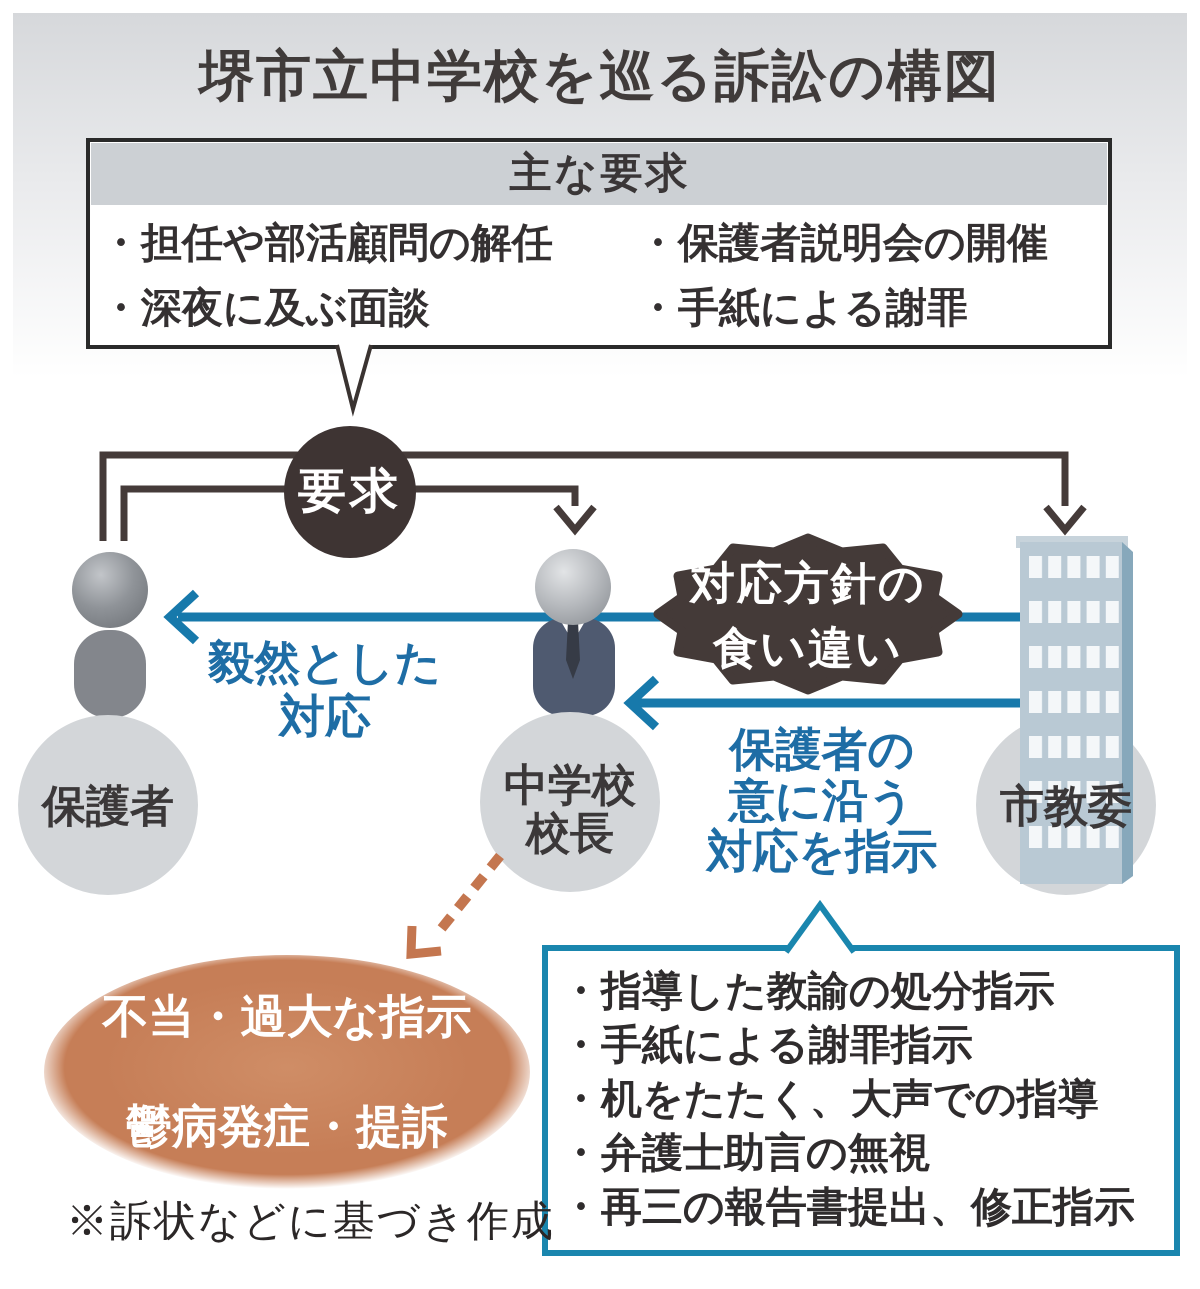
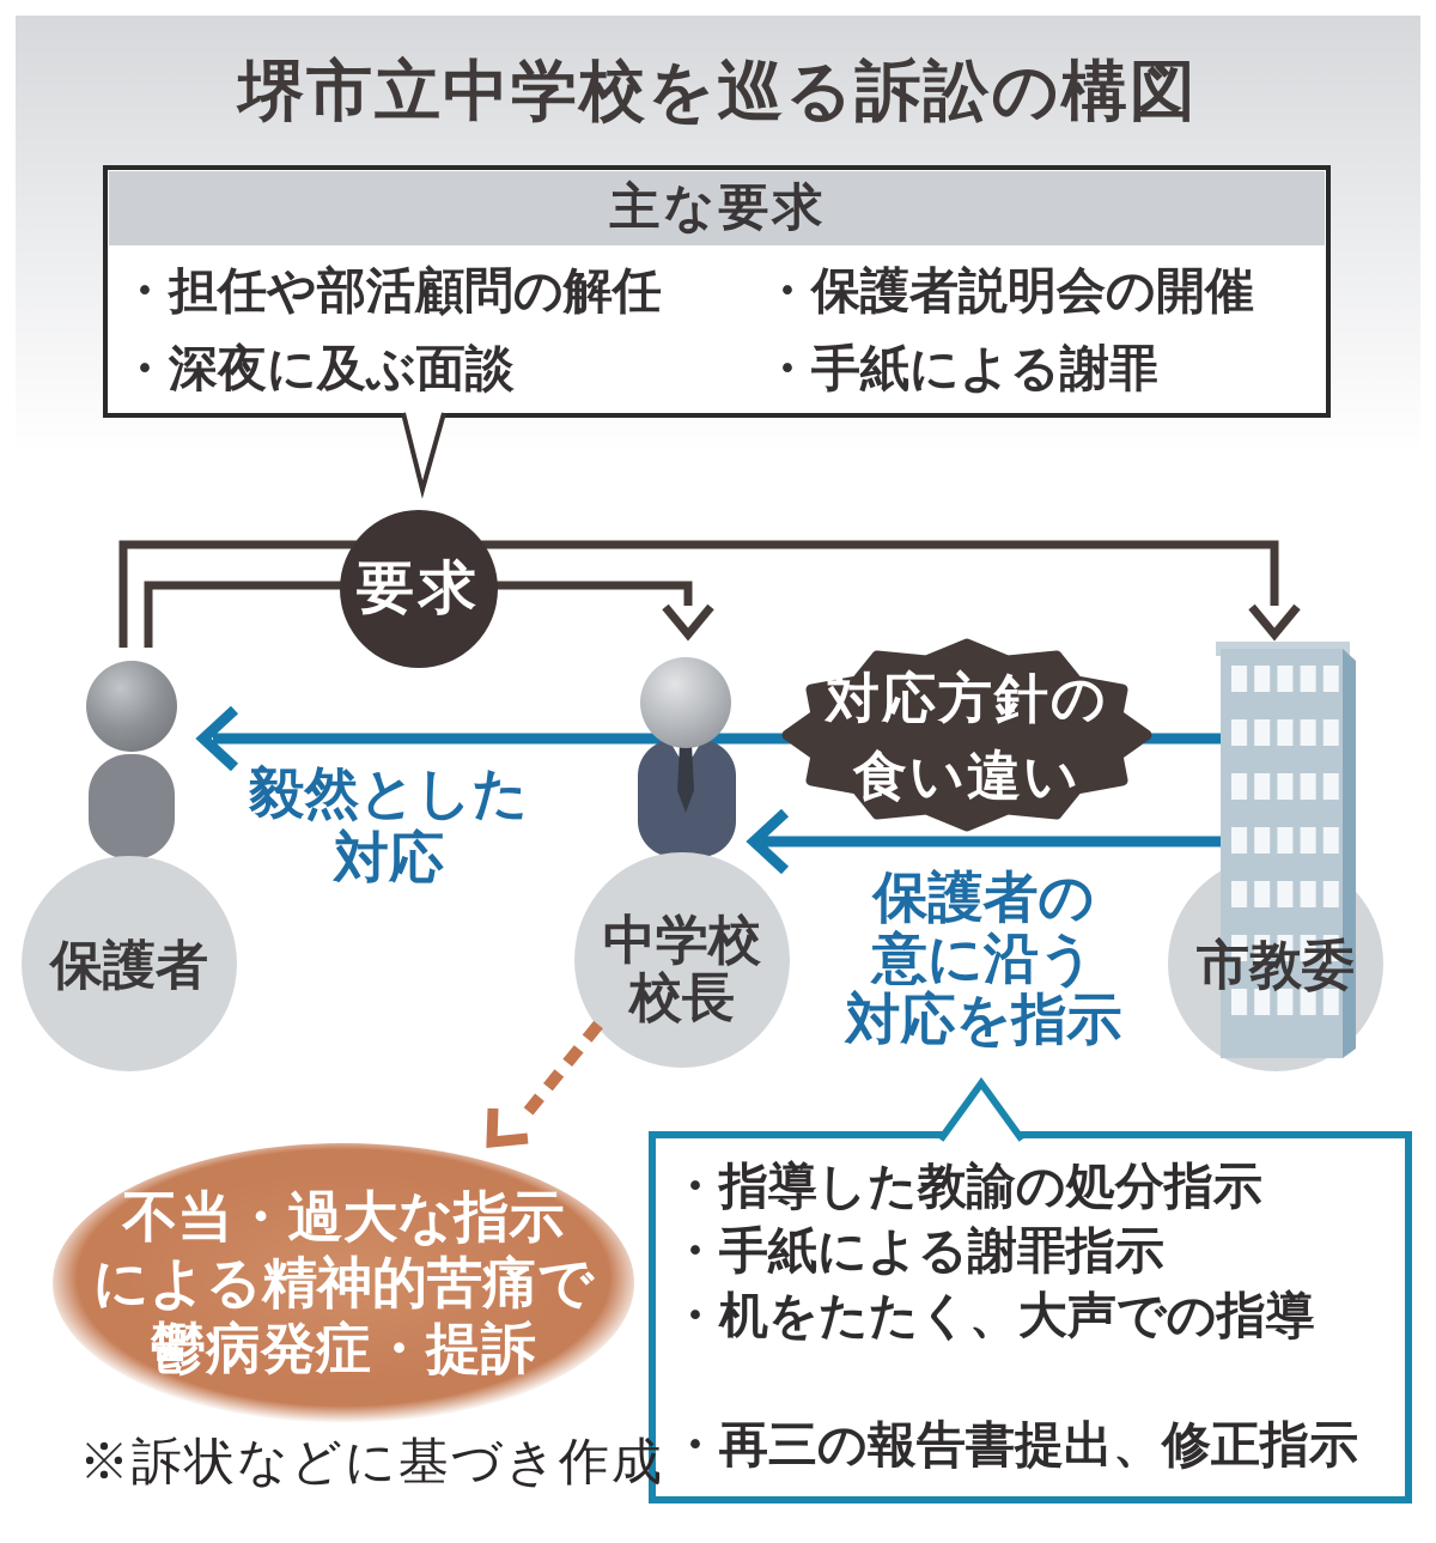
  堺市立中学校を巡る訴訟の構図
  主な要求
  ・担任や部活顧問の解任
  ・深夜に及ぶ面談
  ・保護者説明会の開催
  ・手紙による謝罪
  要求
  保護者
  中学校
  校長
  市教委
  毅然とした
  対応
  対応方針の
  食い違い
  保護者の
  意に沿う
  対応を指示
  不当・過大な指示
+ による精神的苦痛で
  鬱病発症・提訴
  ・指導した教諭の処分指示
  ・手紙による謝罪指示
  ・机をたたく、大声での指導
- ・弁護士助言の無視
  ・再三の報告書提出、修正指示
  ※訴状などに基づき作成
